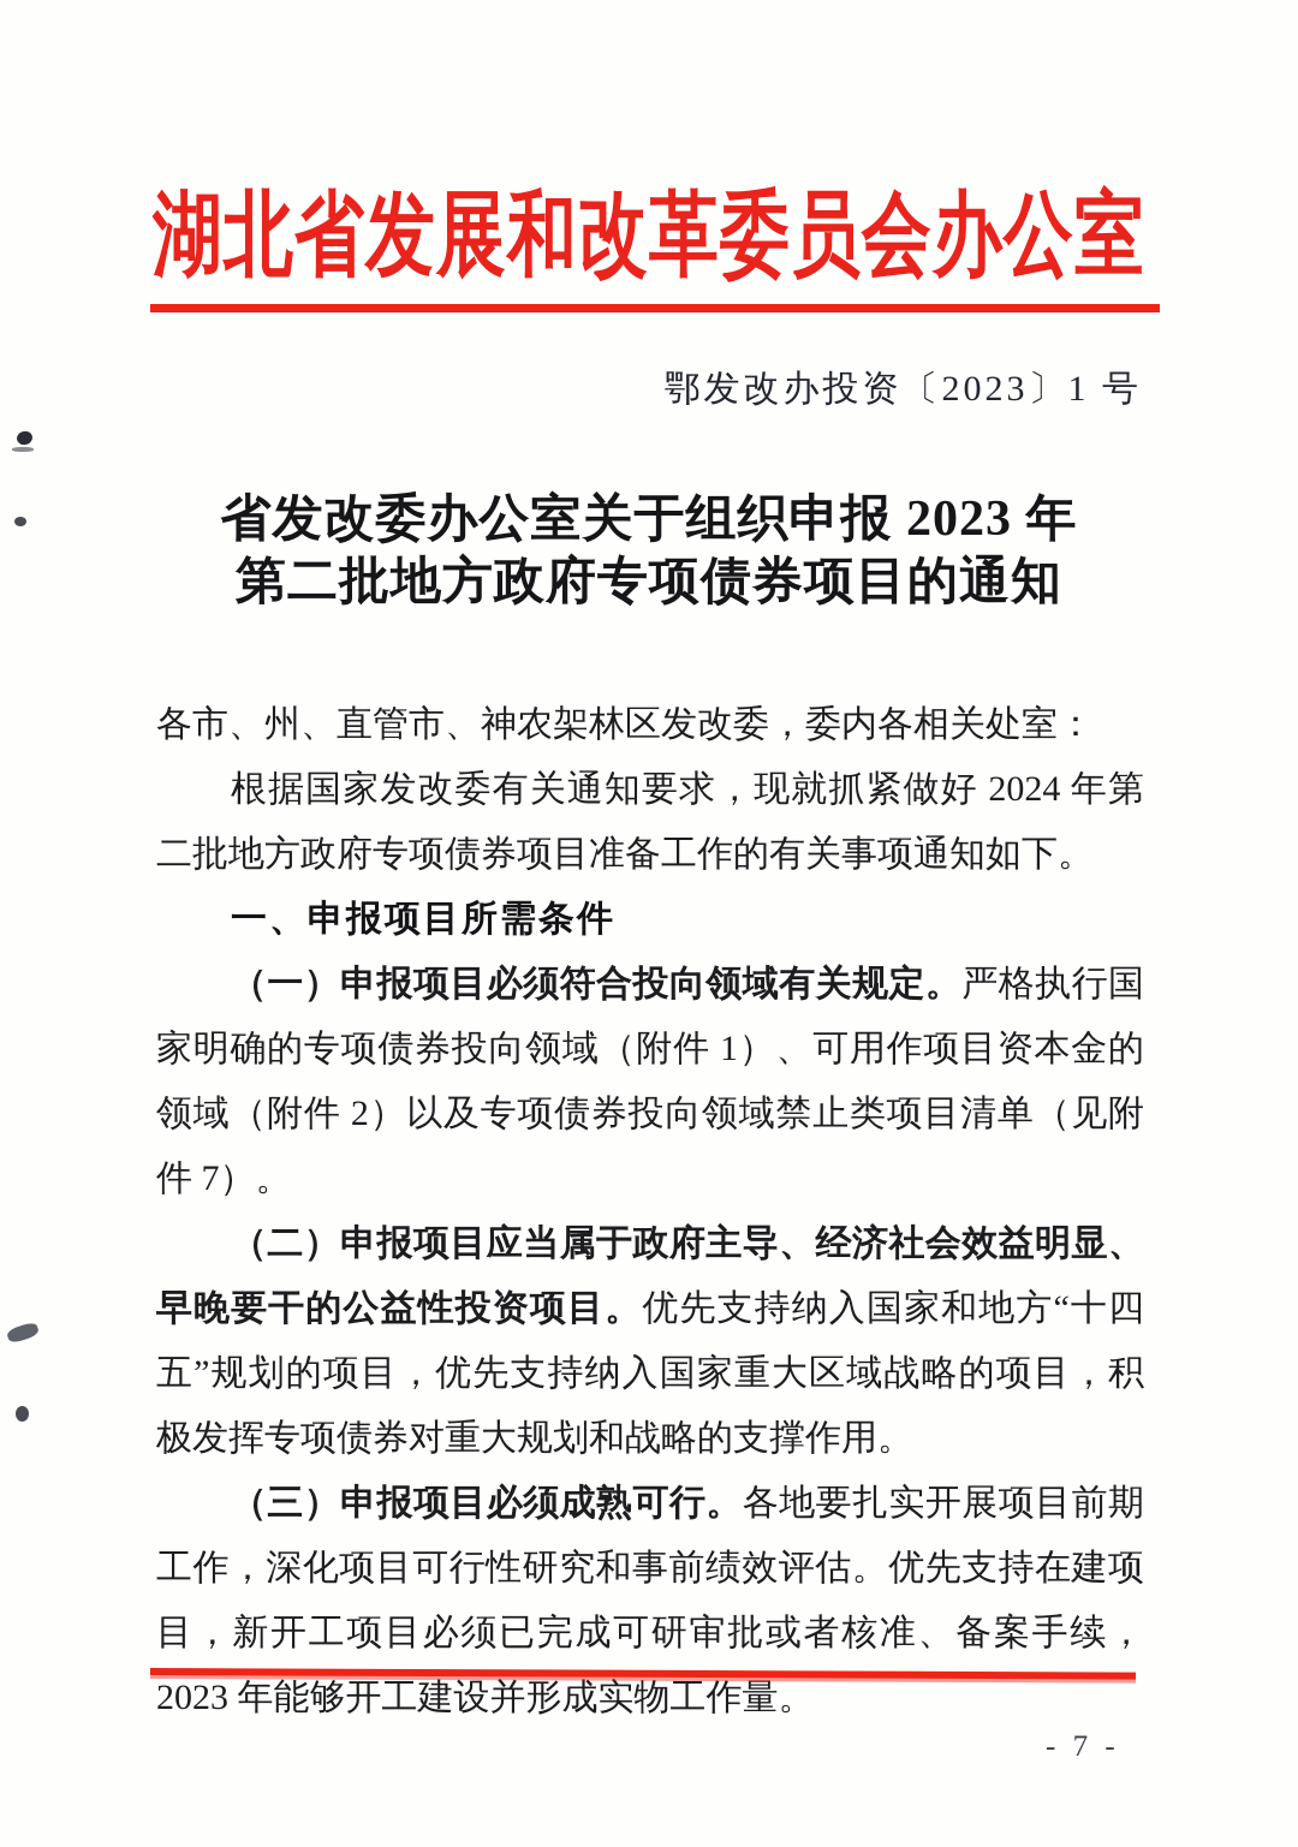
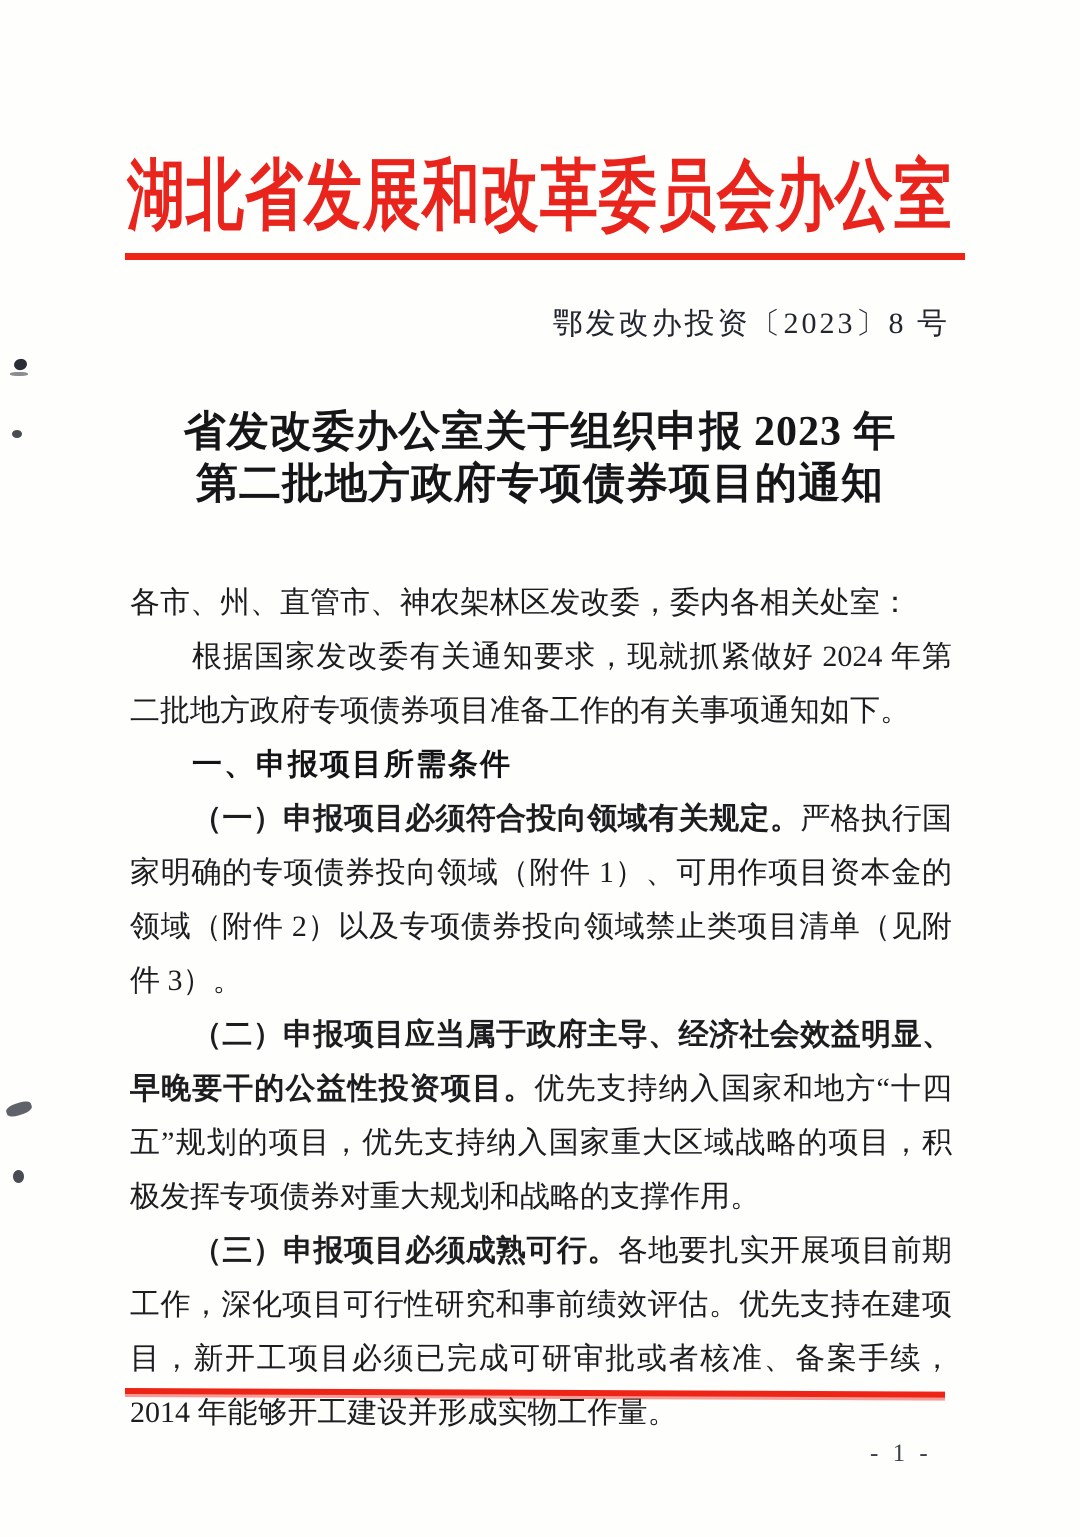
  湖北省发展和改革委员会办公室
- 鄂发改办投资〔2023〕1 号
+ 鄂发改办投资〔2023〕8 号
  省发改委办公室关于组织申报 2023 年
  第二批地方政府专项债券项目的通知
  各市、州、直管市、神农架林区发改委，委内各相关处室：
  根据国家发改委有关通知要求，现就抓紧做好 2024 年第二批地方政府专项债券项目准备工作的有关事项通知如下。
  一、申报项目所需条件
- （一）申报项目必须符合投向领域有关规定。严格执行国家明确的专项债券投向领域（附件 1）、可用作项目资本金的领域（附件 2）以及专项债券投向领域禁止类项目清单（见附件 7）。
+ （一）申报项目必须符合投向领域有关规定。严格执行国家明确的专项债券投向领域（附件 1）、可用作项目资本金的领域（附件 2）以及专项债券投向领域禁止类项目清单（见附件 3）。
  （二）申报项目应当属于政府主导、经济社会效益明显、早晚要干的公益性投资项目。优先支持纳入国家和地方“十四五”规划的项目，优先支持纳入国家重大区域战略的项目，积极发挥专项债券对重大规划和战略的支撑作用。
- （三）申报项目必须成熟可行。各地要扎实开展项目前期工作，深化项目可行性研究和事前绩效评估。优先支持在建项目，新开工项目必须已完成可研审批或者核准、备案手续，2023 年能够开工建设并形成实物工作量。
+ （三）申报项目必须成熟可行。各地要扎实开展项目前期工作，深化项目可行性研究和事前绩效评估。优先支持在建项目，新开工项目必须已完成可研审批或者核准、备案手续，2014 年能够开工建设并形成实物工作量。
- - 7 -
+ - 1 -
